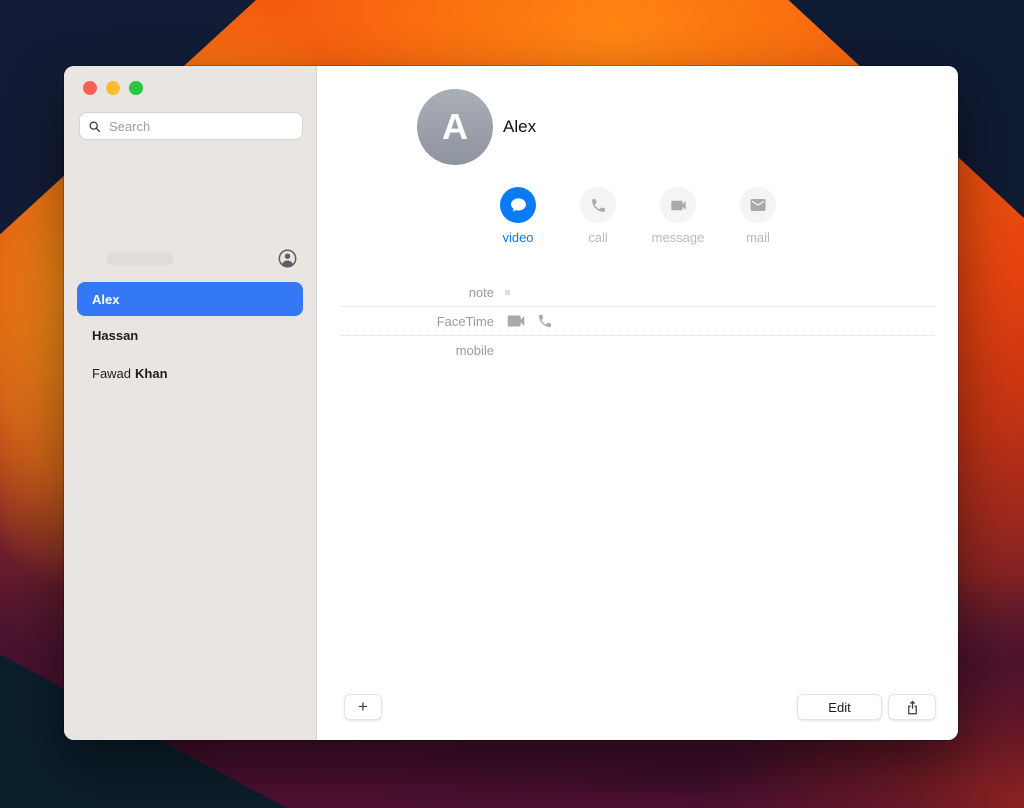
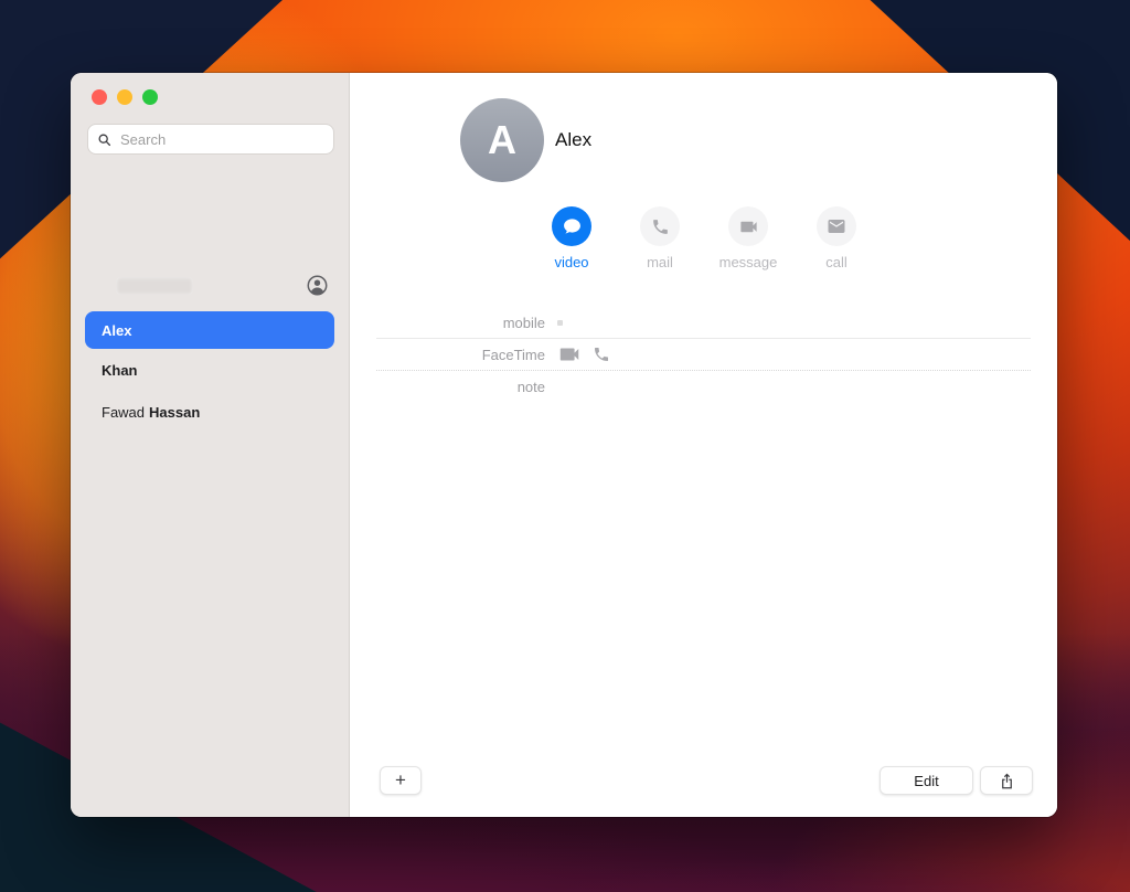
  Search
  Alex
- Hassan
+ Khan
  Fawad
- Khan
+ Hassan
  A
  Alex
  video
- call
+ mail
  message
- mail
+ call
- note
+ mobile
  FaceTime
- mobile
+ note
  +
  Edit
